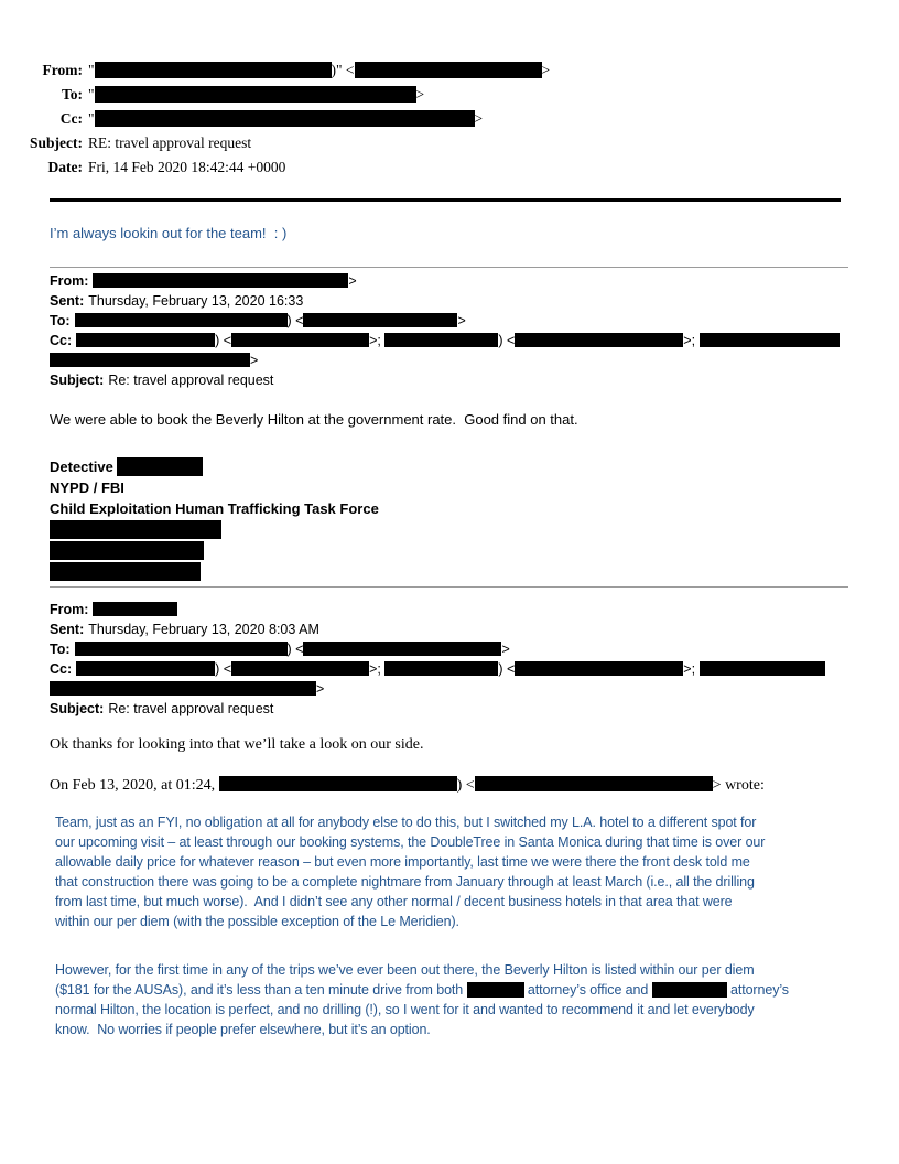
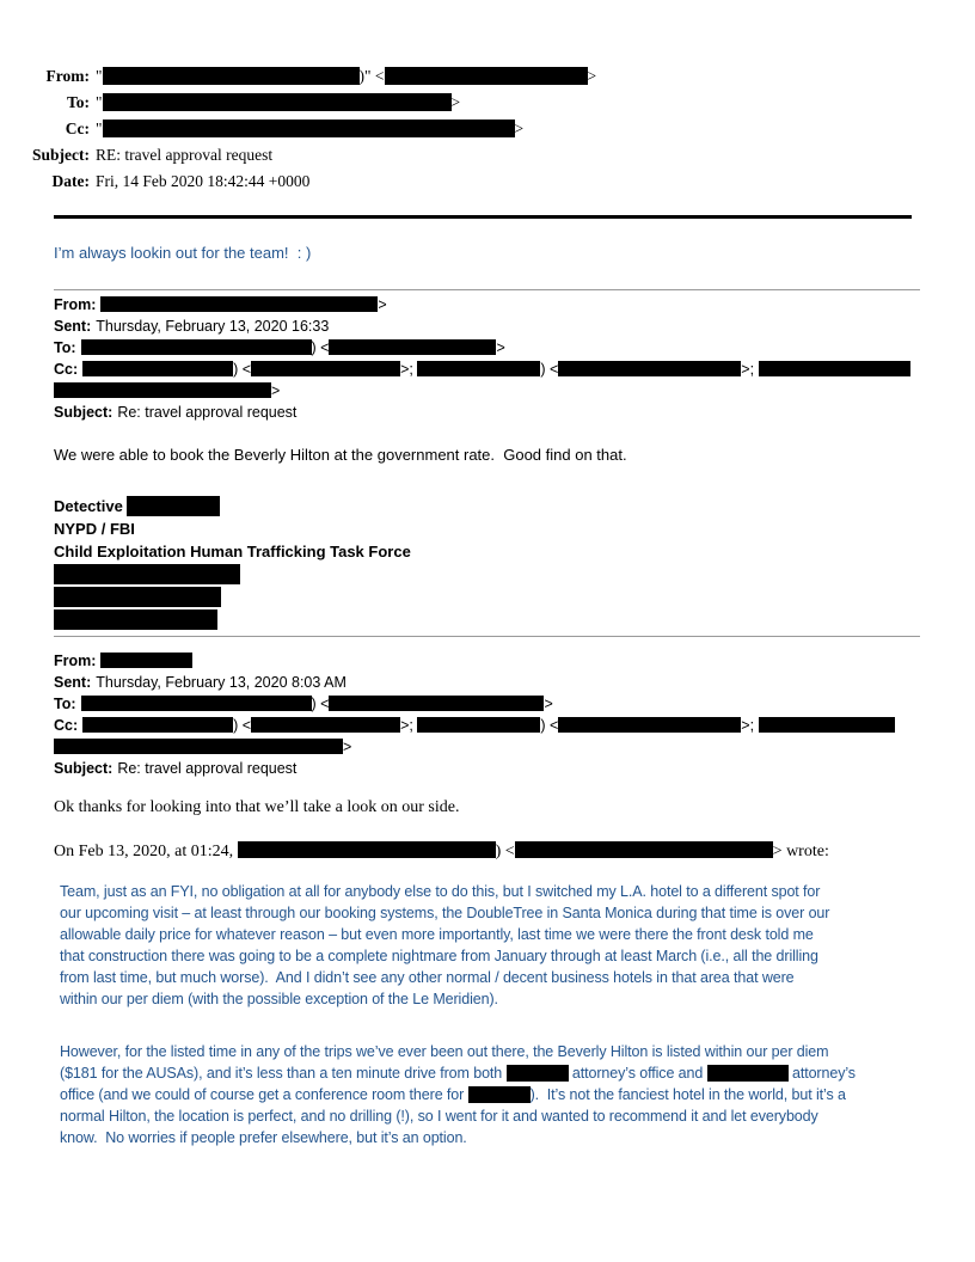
  From: " )" < >
  To: " >
  Cc: " >
  Subject: RE: travel approval request
  Date: Fri, 14 Feb 2020 18:42:44 +0000
  I’m always lookin out for the team! : )
  From: >
  Sent: Thursday, February 13, 2020 16:33
  To: ) < >
  Cc: ) < >; ) < >;
  >
  Subject: Re: travel approval request
  We were able to book the Beverly Hilton at the government rate. Good find on that.
  Detective
  NYPD / FBI
  Child Exploitation Human Trafficking Task Force
  From:
  Sent: Thursday, February 13, 2020 8:03 AM
  To: ) < >
  Cc: ) < >; ) < >;
  >
  Subject: Re: travel approval request
  Ok thanks for looking into that we’ll take a look on our side.
  On Feb 13, 2020, at 01:24, ) < > wrote:
  Team, just as an FYI, no obligation at all for anybody else to do this, but I switched my L.A. hotel to a different spot for
  our upcoming visit – at least through our booking systems, the DoubleTree in Santa Monica during that time is over our
  allowable daily price for whatever reason – but even more importantly, last time we were there the front desk told me
  that construction there was going to be a complete nightmare from January through at least March (i.e., all the drilling
  from last time, but much worse). And I didn’t see any other normal / decent business hotels in that area that were
  within our per diem (with the possible exception of the Le Meridien).
- However, for the first time in any of the trips we’ve ever been out there, the Beverly Hilton is listed within our per diem
+ However, for the listed time in any of the trips we’ve ever been out there, the Beverly Hilton is listed within our per diem
  ($181 for the AUSAs), and it’s less than a ten minute drive from both attorney’s office and attorney’s
+ office (and we could of course get a conference room there for ). It’s not the fanciest hotel in the world, but it’s a
  normal Hilton, the location is perfect, and no drilling (!), so I went for it and wanted to recommend it and let everybody
  know. No worries if people prefer elsewhere, but it’s an option.
